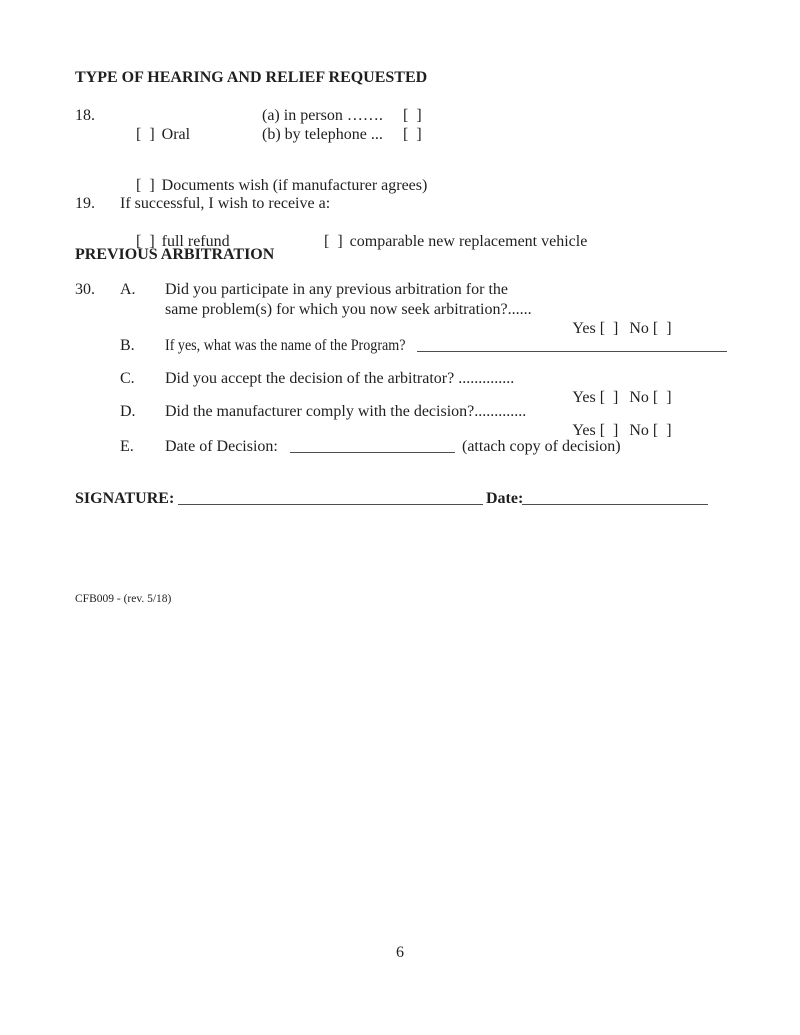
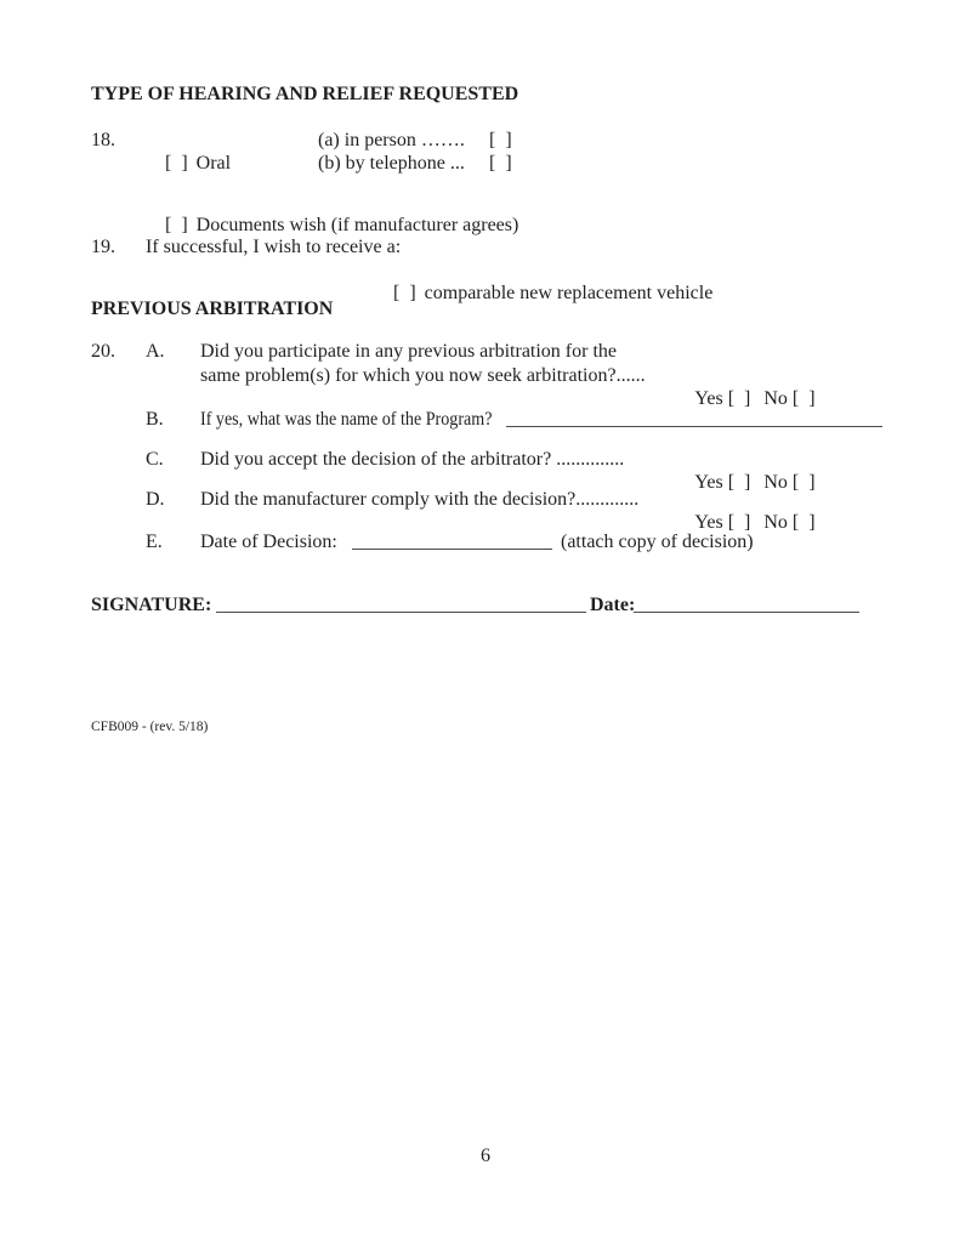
  TYPE OF HEARING AND RELIEF REQUESTED
  18.
  [ ] Oral
  (a) in person …….
  [ ]
  (b) by telephone ...
  [ ]
  [ ] Documents wish (if manufacturer agrees)
  19.
  If successful, I wish to receive a:
- [ ] full refund
  [ ] comparable new replacement vehicle
  PREVIOUS ARBITRATION
- 30.
+ 20.
  A.
  Did you participate in any previous arbitration for the
  same problem(s) for which you now seek arbitration?......
  Yes [ ] No [ ]
  B.
  If yes, what was the name of the Program?
  C.
  Did you accept the decision of the arbitrator? ..............
  Yes [ ] No [ ]
  D.
  Did the manufacturer comply with the decision?.............
  Yes [ ] No [ ]
  E.
  Date of Decision:
  (attach copy of decision)
  SIGNATURE:
  Date:
  CFB009 - (rev. 5/18)
  6
